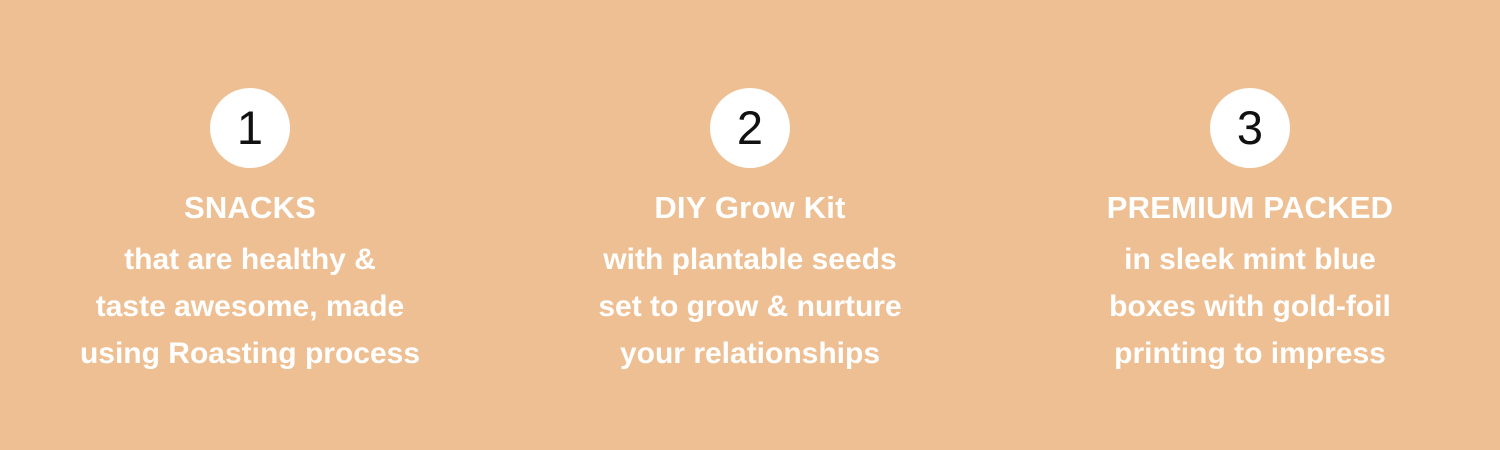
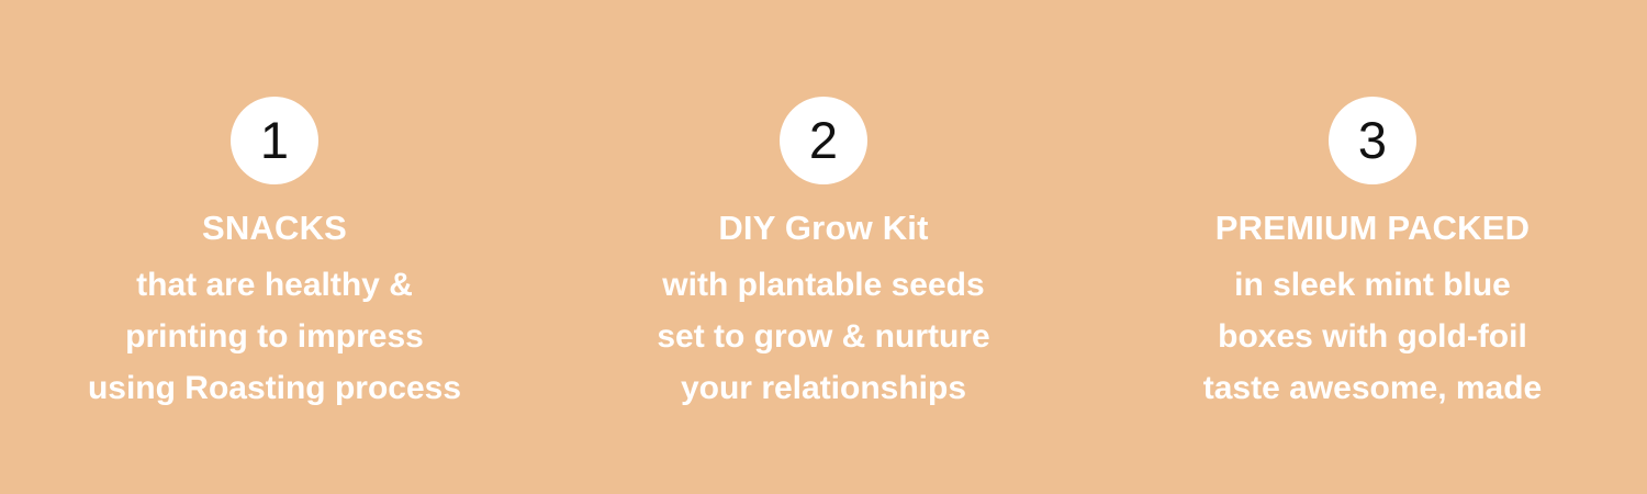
  1
  SNACKS
  that are healthy &
- taste awesome, made
+ printing to impress
  using Roasting process
  2
  DIY Grow Kit
  with plantable seeds
  set to grow & nurture
  your relationships
  3
  PREMIUM PACKED
  in sleek mint blue
  boxes with gold-foil
- printing to impress
+ taste awesome, made
